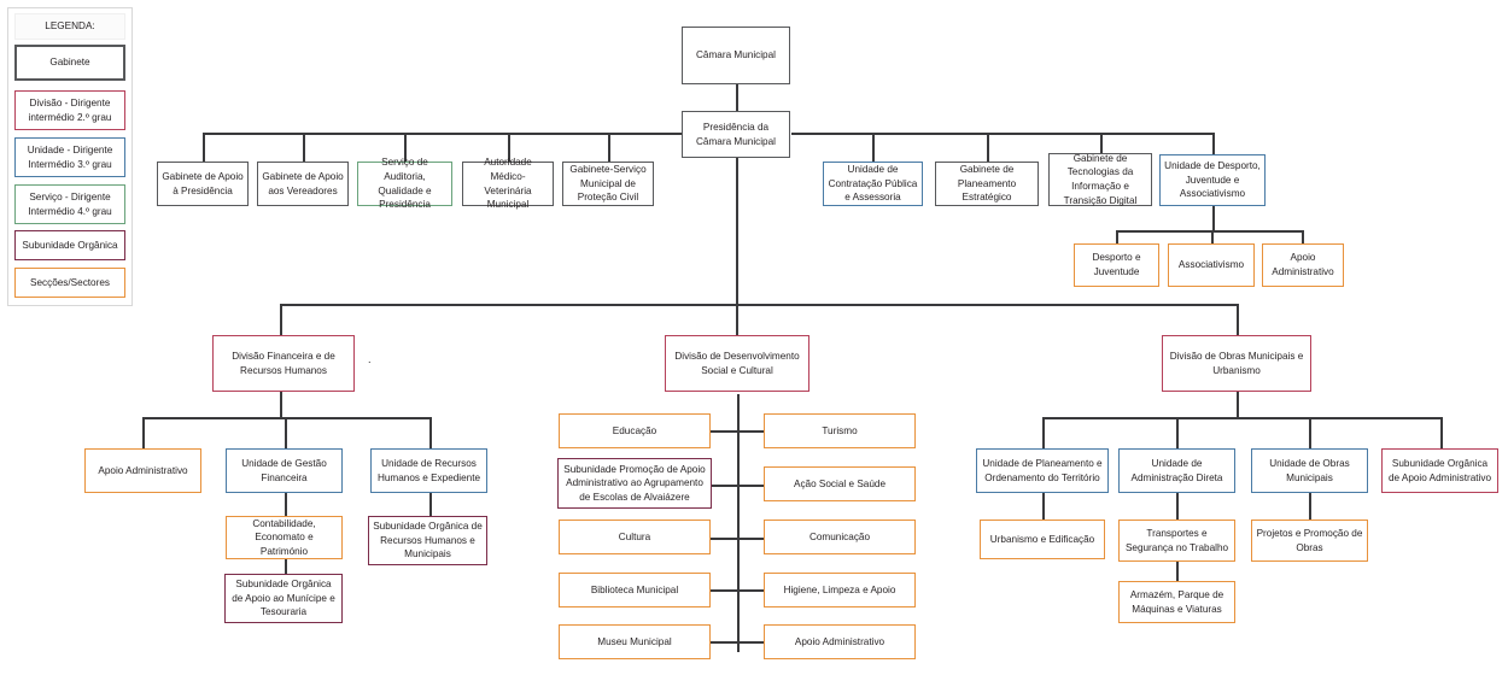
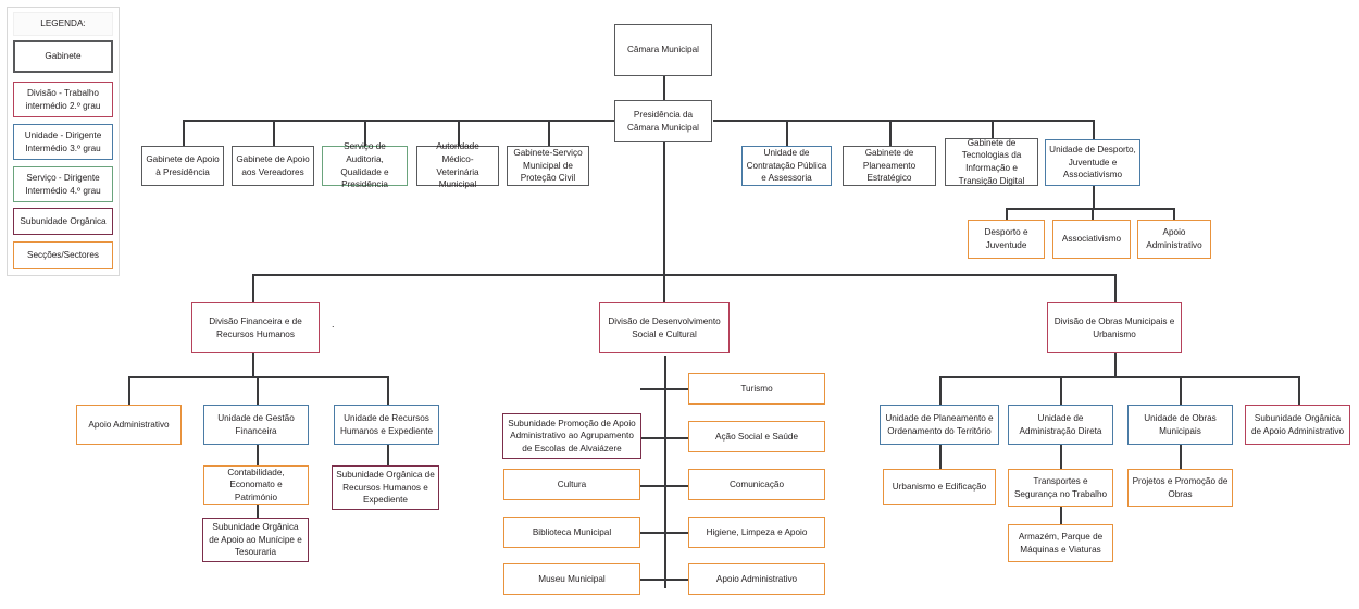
  LEGENDA:
  Gabinete
- Divisão - Dirigente intermédio 2.º grau
+ Divisão - Trabalho intermédio 2.º grau
  Unidade - Dirigente Intermédio 3.º grau
  Serviço - Dirigente Intermédio 4.º grau
  Subunidade Orgânica
  Secções/Sectores
  Câmara Municipal
  Presidência da Câmara Municipal
  Gabinete de Apoio à Presidência
  Gabinete de Apoio aos Vereadores
  Serviço de Auditoria, Qualidade e Presidência
  Autoridade Médico-Veterinária Municipal
  Gabinete-Serviço Municipal de Proteção Civil
  Unidade de Contratação Pública e Assessoria
  Gabinete de Planeamento Estratégico
  Gabinete de Tecnologias da Informação e Transição Digital
  Unidade de Desporto, Juventude e Associativismo
  Desporto e Juventude
  Associativismo
  Apoio Administrativo
  Divisão Financeira e de Recursos Humanos
  .
  Divisão de Desenvolvimento Social e Cultural
  Divisão de Obras Municipais e Urbanismo
  Apoio Administrativo
  Unidade de Gestão Financeira
  Unidade de Recursos Humanos e Expediente
  Contabilidade, Economato e Património
- Subunidade Orgânica de Recursos Humanos e Municipais
+ Subunidade Orgânica de Recursos Humanos e Expediente
  Subunidade Orgânica de Apoio ao Munícipe e Tesouraria
- Educação
  Subunidade Promoção de Apoio Administrativo ao Agrupamento de Escolas de Alvaiázere
  Cultura
  Biblioteca Municipal
  Museu Municipal
  Turismo
  Ação Social e Saúde
  Comunicação
  Higiene, Limpeza e Apoio
  Apoio Administrativo
  Unidade de Planeamento e Ordenamento do Território
  Unidade de Administração Direta
  Unidade de Obras Municipais
  Subunidade Orgânica de Apoio Administrativo
  Urbanismo e Edificação
  Transportes e Segurança no Trabalho
  Projetos e Promoção de Obras
  Armazém, Parque de Máquinas e Viaturas
